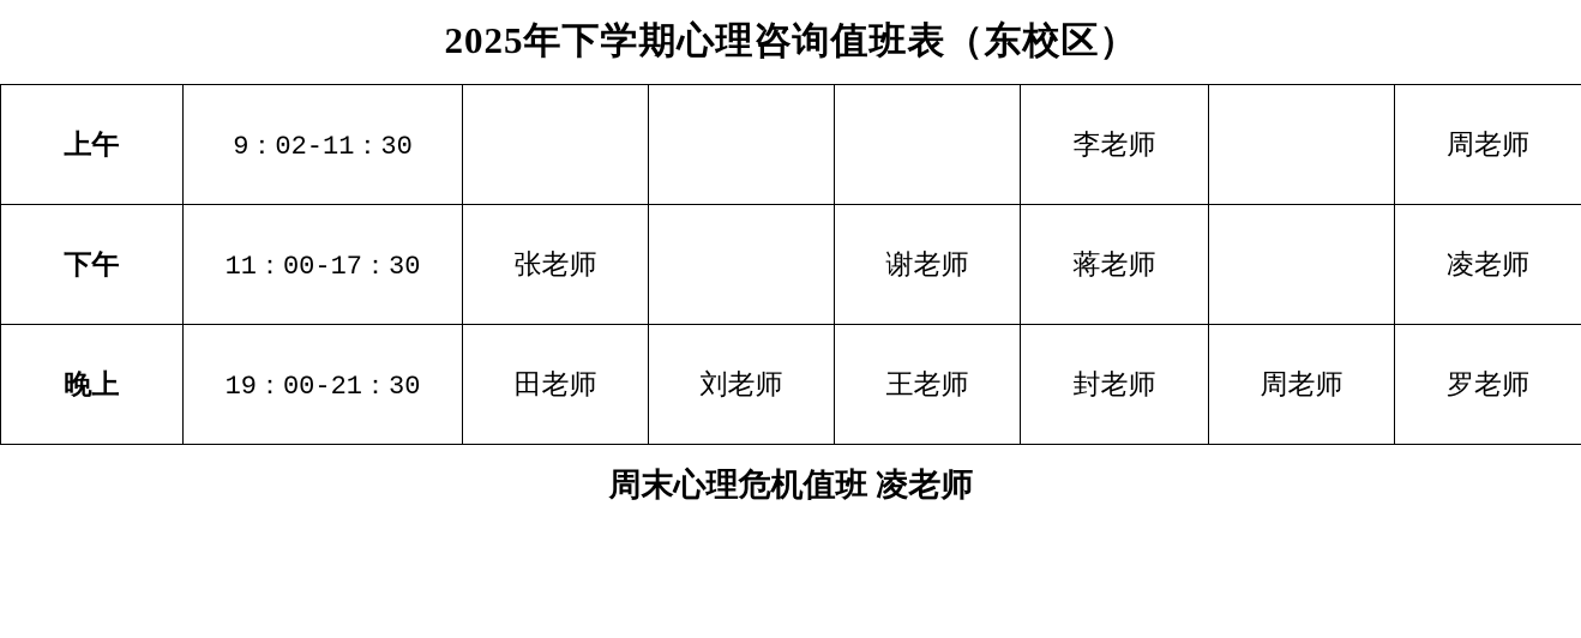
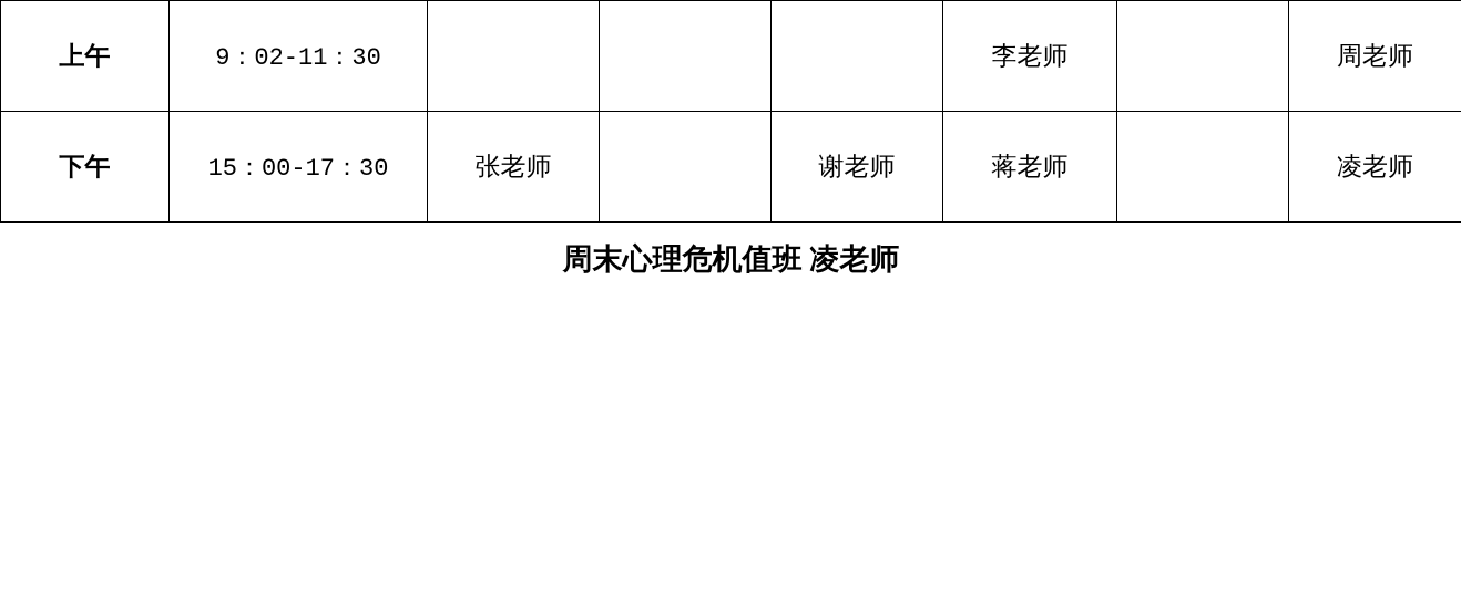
- 2025年下学期心理咨询值班表（东校区）
  上午	9：02-11：30				李老师		周老师
- 下午	11：00-17：30	张老师		谢老师	蒋老师		凌老师
+ 下午	15：00-17：30	张老师		谢老师	蒋老师		凌老师
- 晚上	19：00-21：30	田老师	刘老师	王老师	封老师	周老师	罗老师
  周末心理危机值班 凌老师
